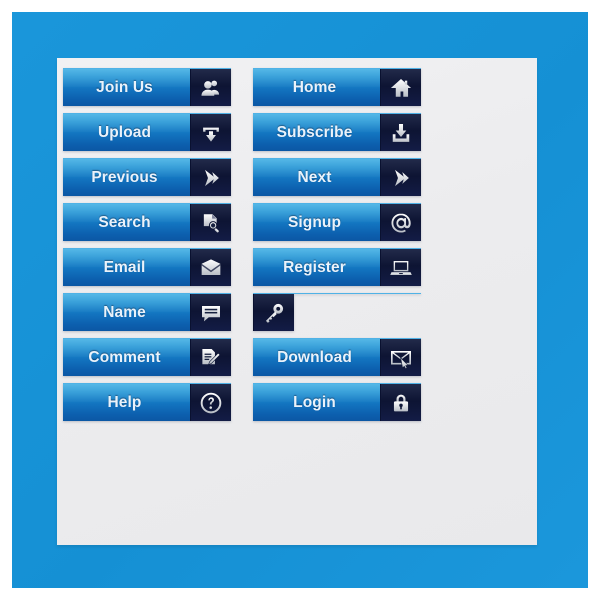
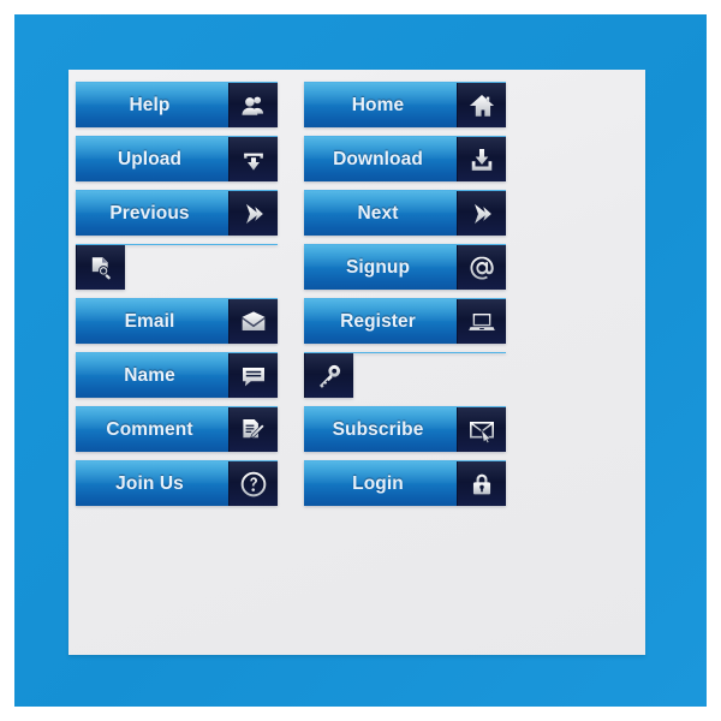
- Join Us
+ Help
  Upload
  Previous
- Search
  Email
  Name
  Comment
- Help
+ Join Us
  Home
- Subscribe
+ Download
  Next
  Signup
  Register
- Download
+ Subscribe
  Login
